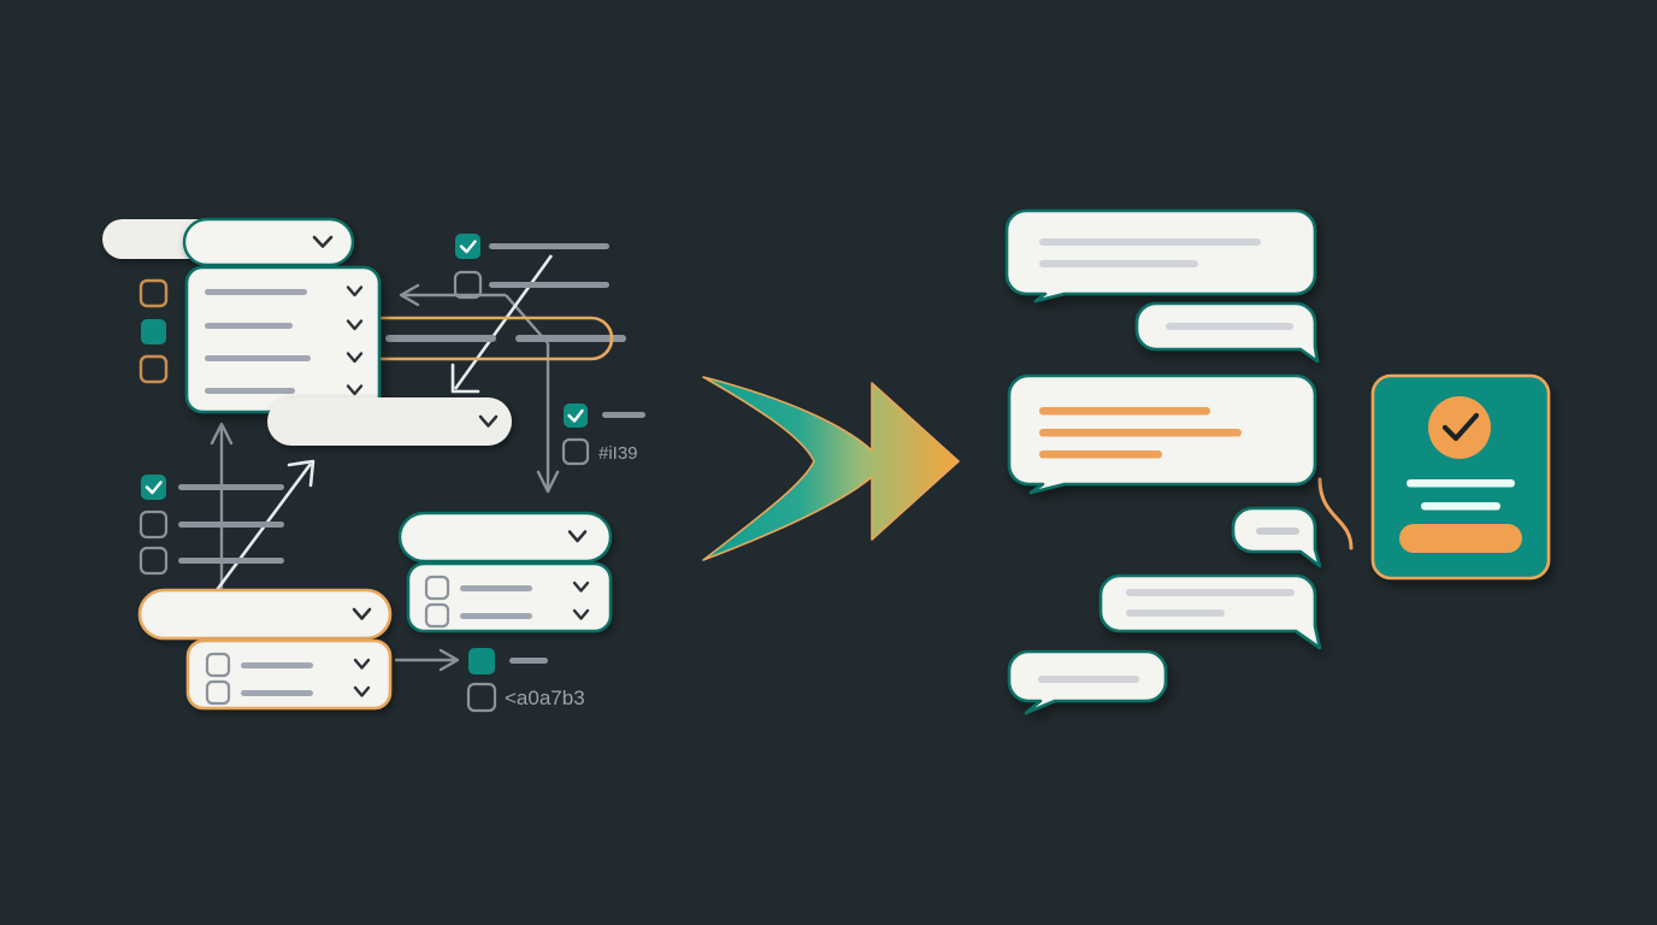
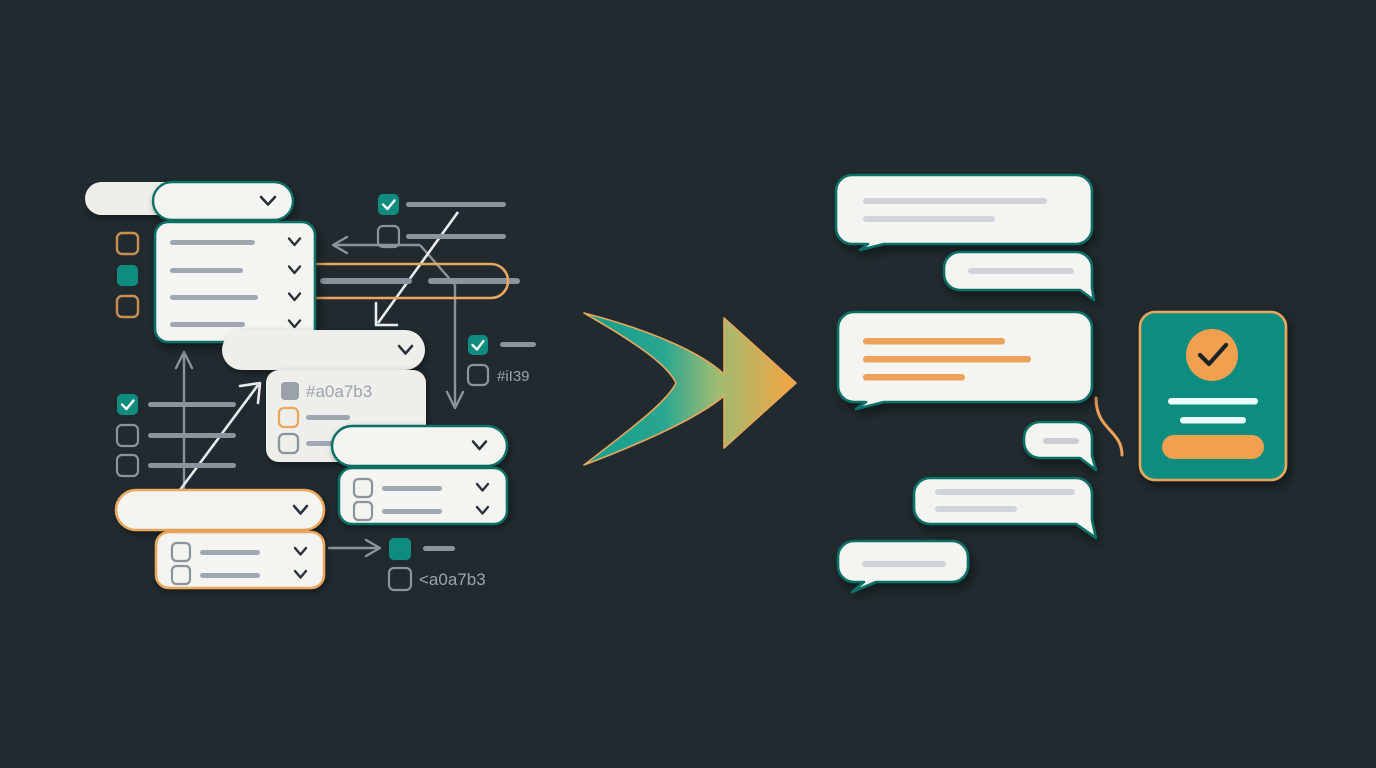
+ #a0a7b3
  #iI39
  <a0a7b3
